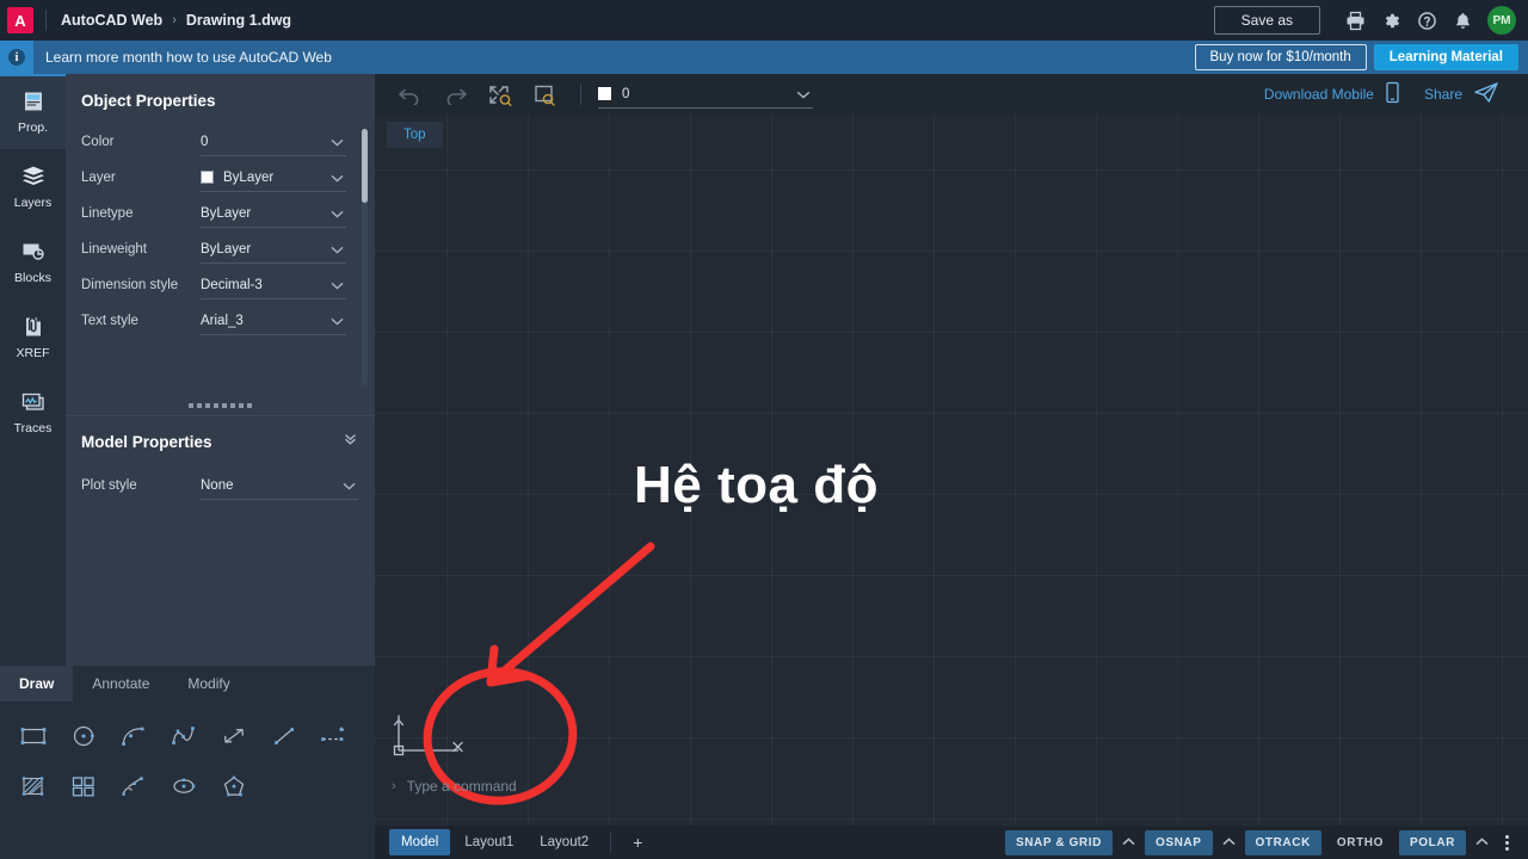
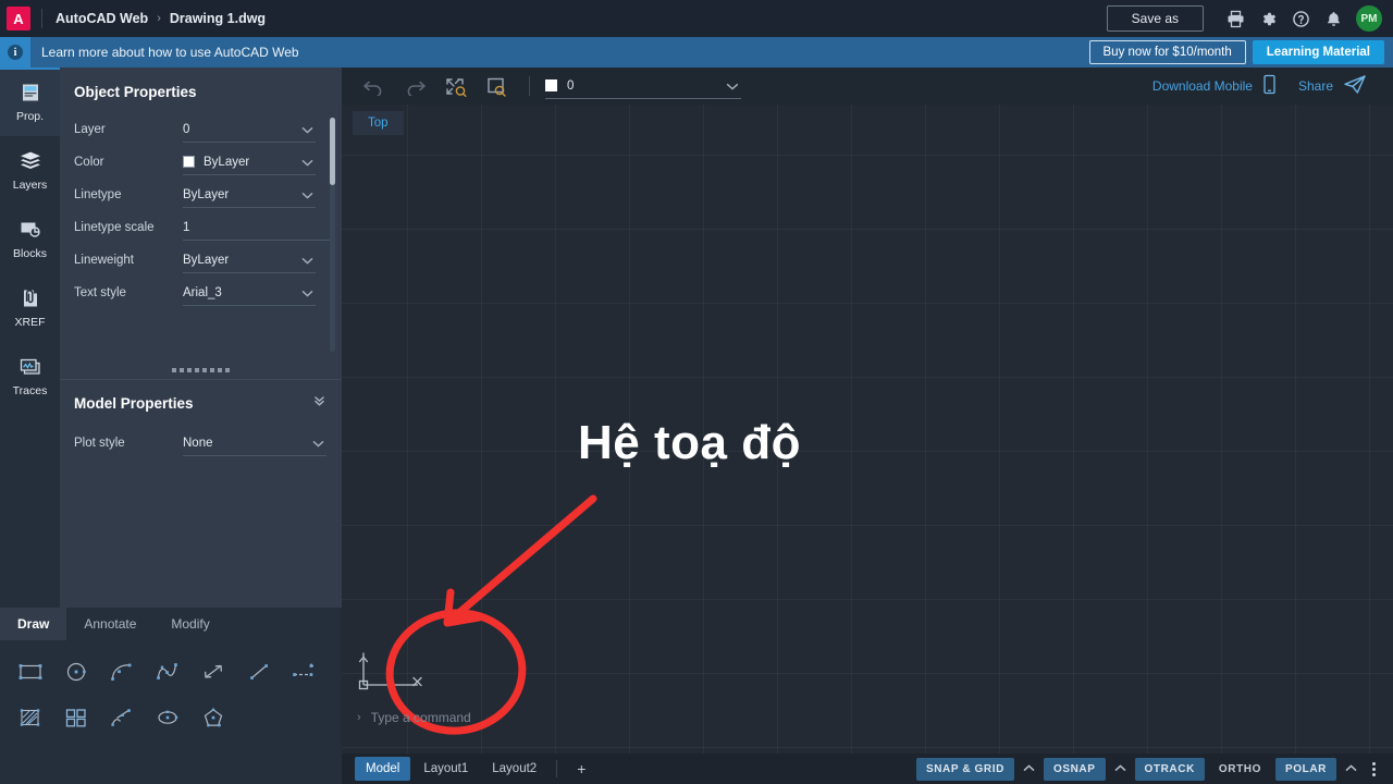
  A
  AutoCAD Web
  ›
  Drawing 1.dwg
  Save as
  PM
  i
- Learn more month how to use AutoCAD Web
+ Learn more about how to use AutoCAD Web
  Buy now for $10/month
  Learning Material
  Prop.
  Layers
  Blocks
  XREF
  Traces
  Object Properties
- Color
+ Layer
  0
- Layer
+ Color
  ByLayer
  Linetype
  ByLayer
+ Linetype scale
+ 1
  Lineweight
  ByLayer
- Dimension style
- Decimal-3
  Text style
  Arial_3
  Model Properties
  Plot style
  None
  Draw
  Annotate
  Modify
  0
  Download Mobile
  Share
  Top
  Hệ toạ độ
  ›
  Type a command
  Model
  Layout1
  Layout2
  +
  SNAP & GRID
  OSNAP
  OTRACK
  ORTHO
  POLAR
